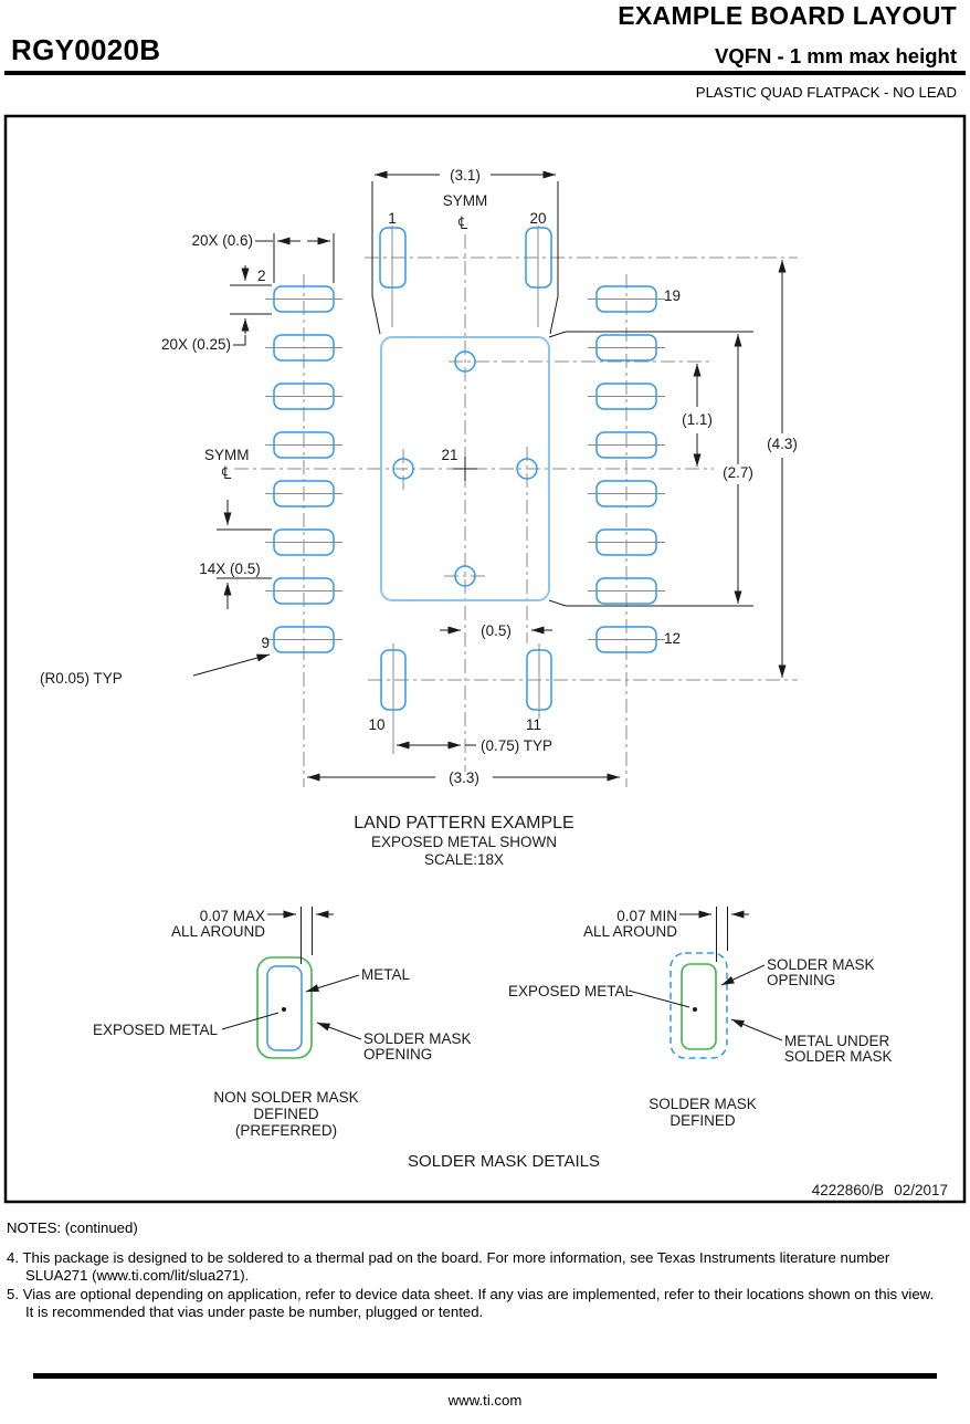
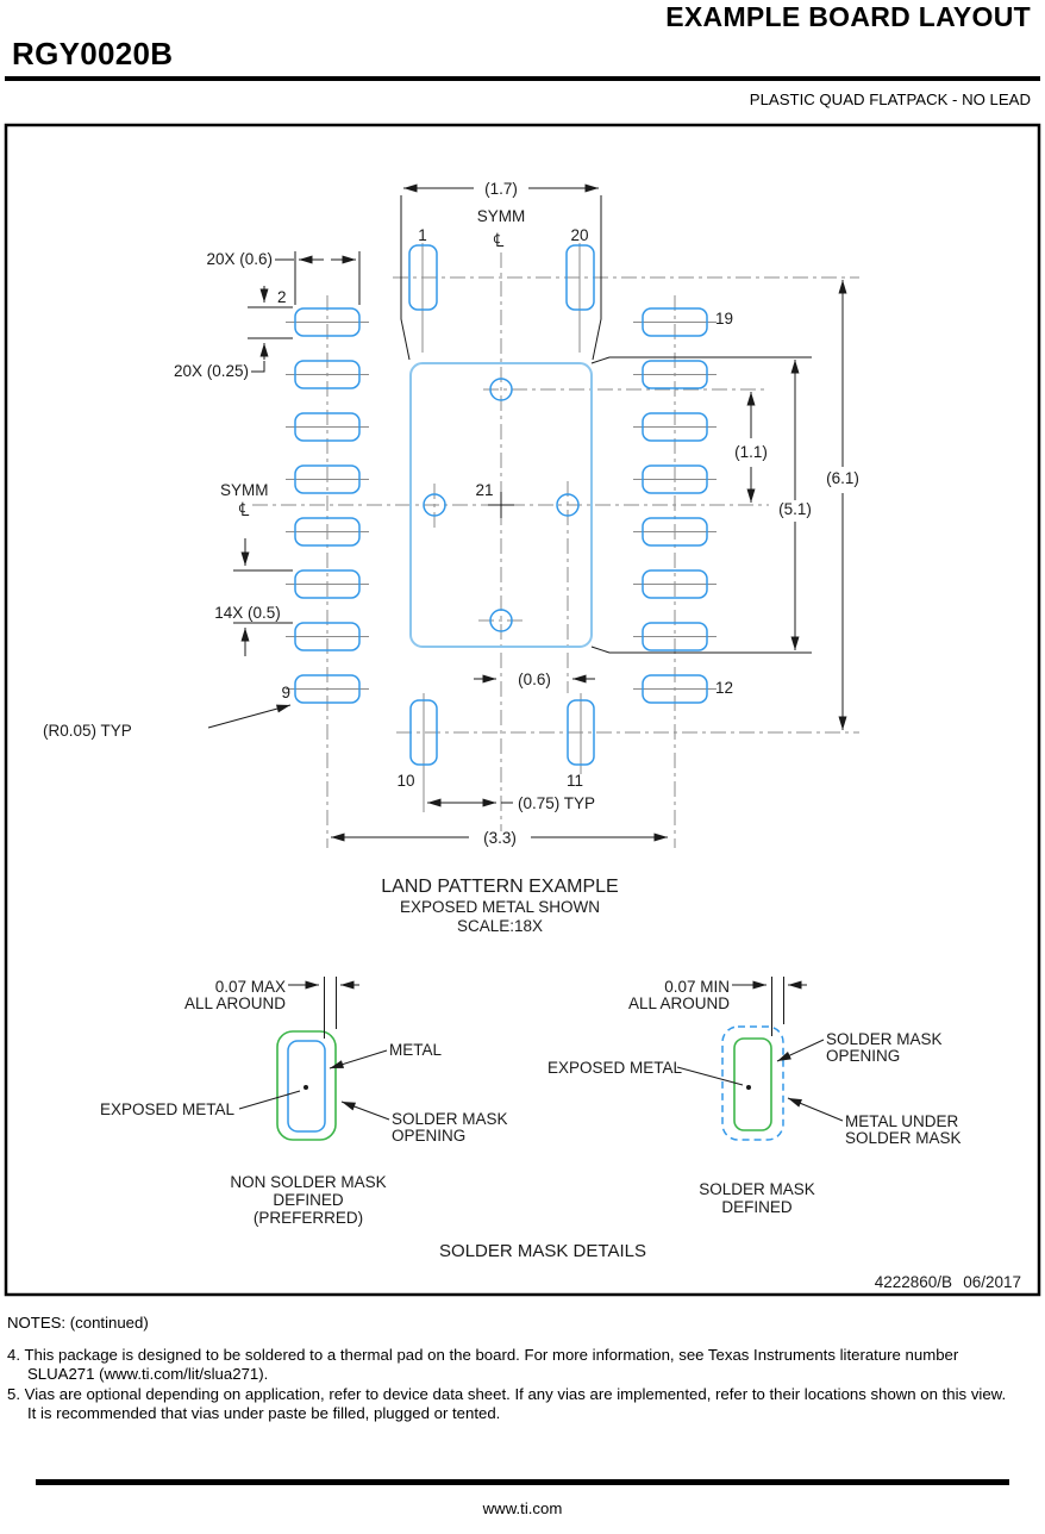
  EXAMPLE BOARD LAYOUT
  RGY0020B
- VQFN - 1 mm max height
  PLASTIC QUAD FLATPACK - NO LEAD
- (3.1)
+ (1.7)
  SYMM
  ℄
  SYMM
  ℄
  1
  20
  2
  19
  9
  12
  10
  11
  21
  20X (0.6)
  20X (0.25)
  14X (0.5)
  (R0.05) TYP
  (1.1)
- (2.7)
+ (5.1)
- (4.3)
+ (6.1)
- (0.5)
+ (0.6)
  (0.75) TYP
  (3.3)
  LAND PATTERN EXAMPLE
  EXPOSED METAL SHOWN
  SCALE:18X
  0.07 MAX
  ALL AROUND
  METAL
  EXPOSED METAL
  SOLDER MASK
  OPENING
  NON SOLDER MASK
  DEFINED
  (PREFERRED)
  0.07 MIN
  ALL AROUND
  SOLDER MASK
  OPENING
  EXPOSED METAL
  METAL UNDER
  SOLDER MASK
  SOLDER MASK
  DEFINED
  SOLDER MASK DETAILS
  4222860/B
- 02/2017
+ 06/2017
  NOTES: (continued)
  4. This package is designed to be soldered to a thermal pad on the board. For more information, see Texas Instruments literature number SLUA271 (www.ti.com/lit/slua271).
- 5. Vias are optional depending on application, refer to device data sheet. If any vias are implemented, refer to their locations shown on this view. It is recommended that vias under paste be number, plugged or tented.
+ 5. Vias are optional depending on application, refer to device data sheet. If any vias are implemented, refer to their locations shown on this view. It is recommended that vias under paste be filled, plugged or tented.
  www.ti.com
